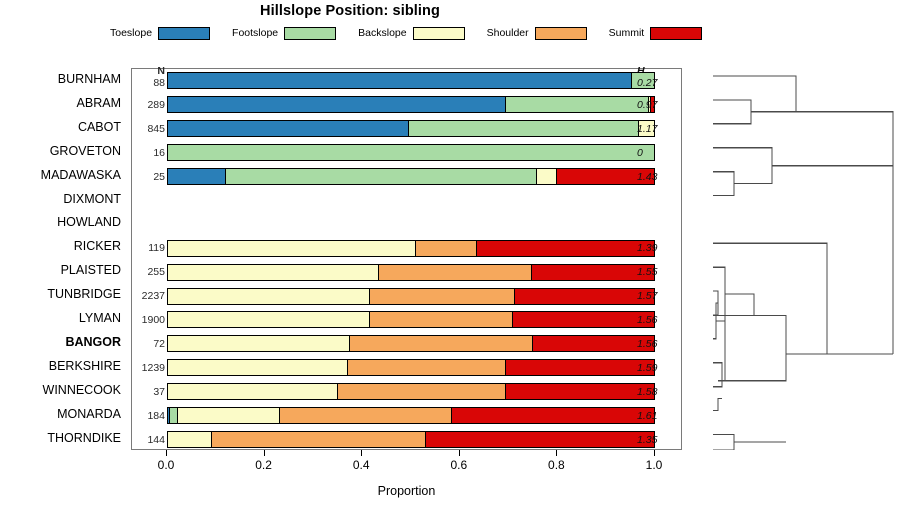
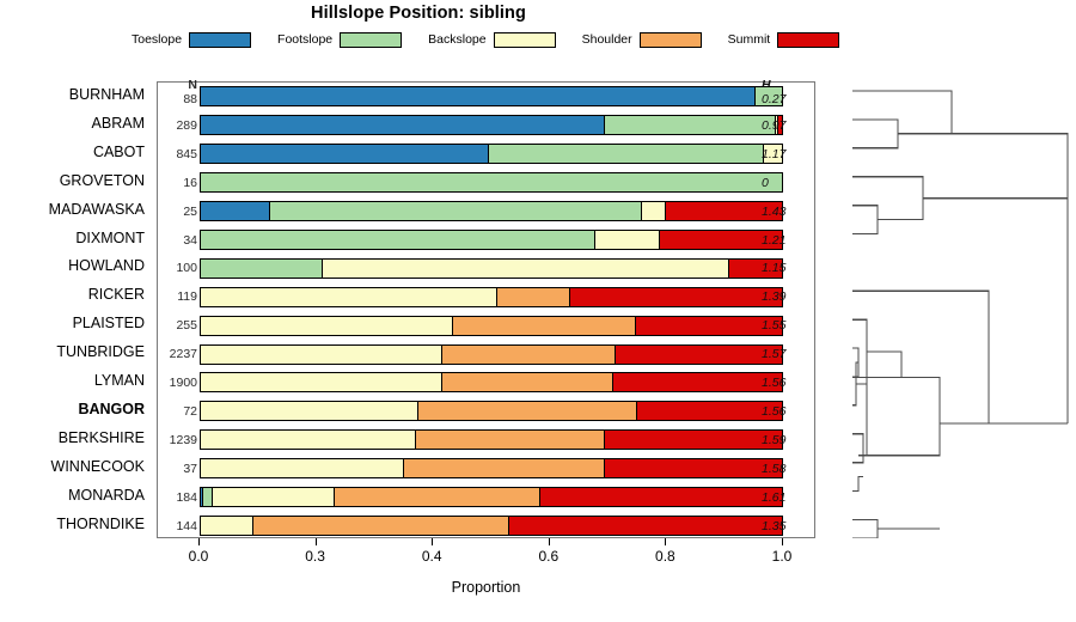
  Hillslope Position: sibling
  Toeslope
  Footslope
  Backslope
  Shoulder
  Summit
  BURNHAM
  ABRAM
  CABOT
  GROVETON
  MADAWASKA
  DIXMONT
  HOWLAND
  RICKER
  PLAISTED
  TUNBRIDGE
  LYMAN
  BANGOR
  BERKSHIRE
  WINNECOOK
  MONARDA
  THORNDIKE
  N
  H
  88
  0.27
  289
  0.97
  845
  1.17
  16
  0
  25
  1.43
+ 34
+ 1.21
+ 100
+ 1.15
  119
  1.39
  255
  1.55
  2237
  1.57
  1900
  1.56
  72
  1.56
  1239
  1.59
  37
  1.58
  184
  1.61
  144
  1.35
  0.0
- 0.2
+ 0.3
  0.4
  0.6
  0.8
  1.0
  Proportion
